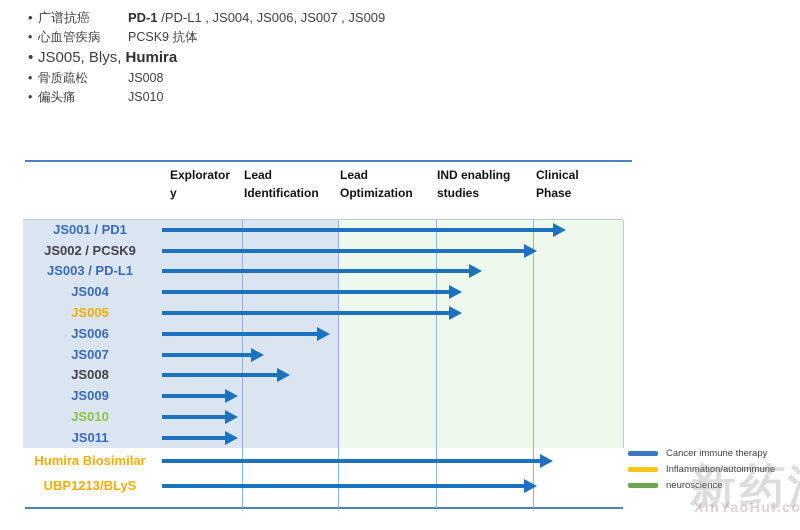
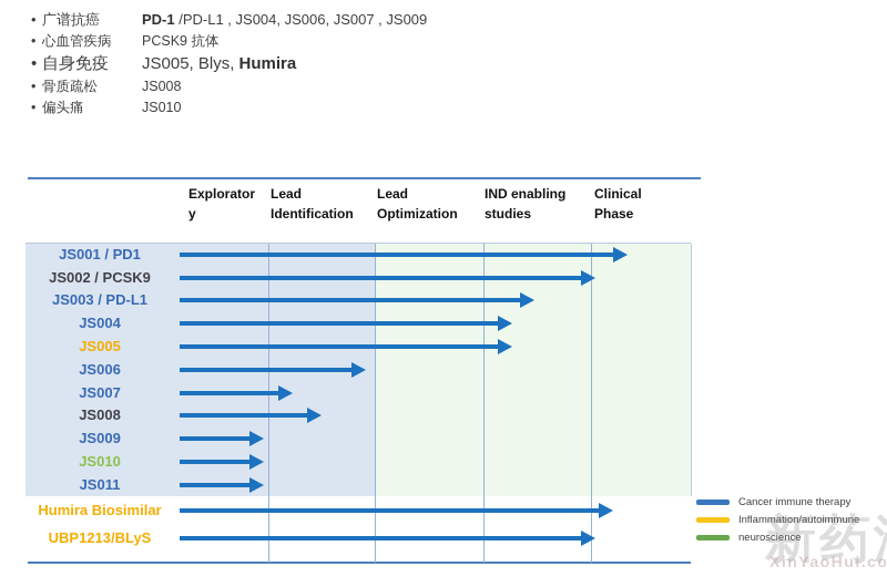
  •
  广谱抗癌
  PD-1 /PD-L1 , JS004, JS006, JS007 , JS009
  •
  心血管疾病
  PCSK9 抗体
  •
+ 自身免疫
  JS005, Blys, Humira
  •
  骨质疏松
  JS008
  •
  偏头痛
  JS010
  Exploratory
  Lead Identification
  Lead Optimization
  IND enabling studies
  Clinical Phase
  JS001 / PD1
  JS002 / PCSK9
  JS003 / PD-L1
  JS004
  JS005
  JS006
  JS007
  JS008
  JS009
  JS010
  JS011
  Humira Biosimilar
  UBP1213/BLyS
  Cancer immune therapy
  Inflammation/autoimmune
  neuroscience
  XinYaoHui.co
